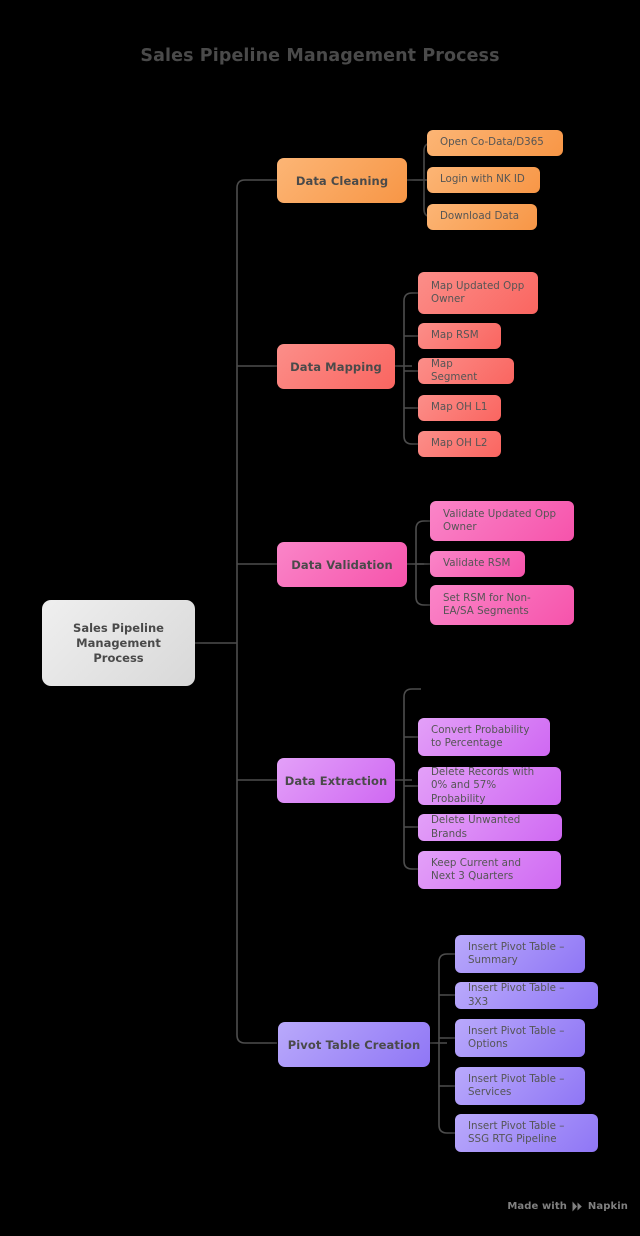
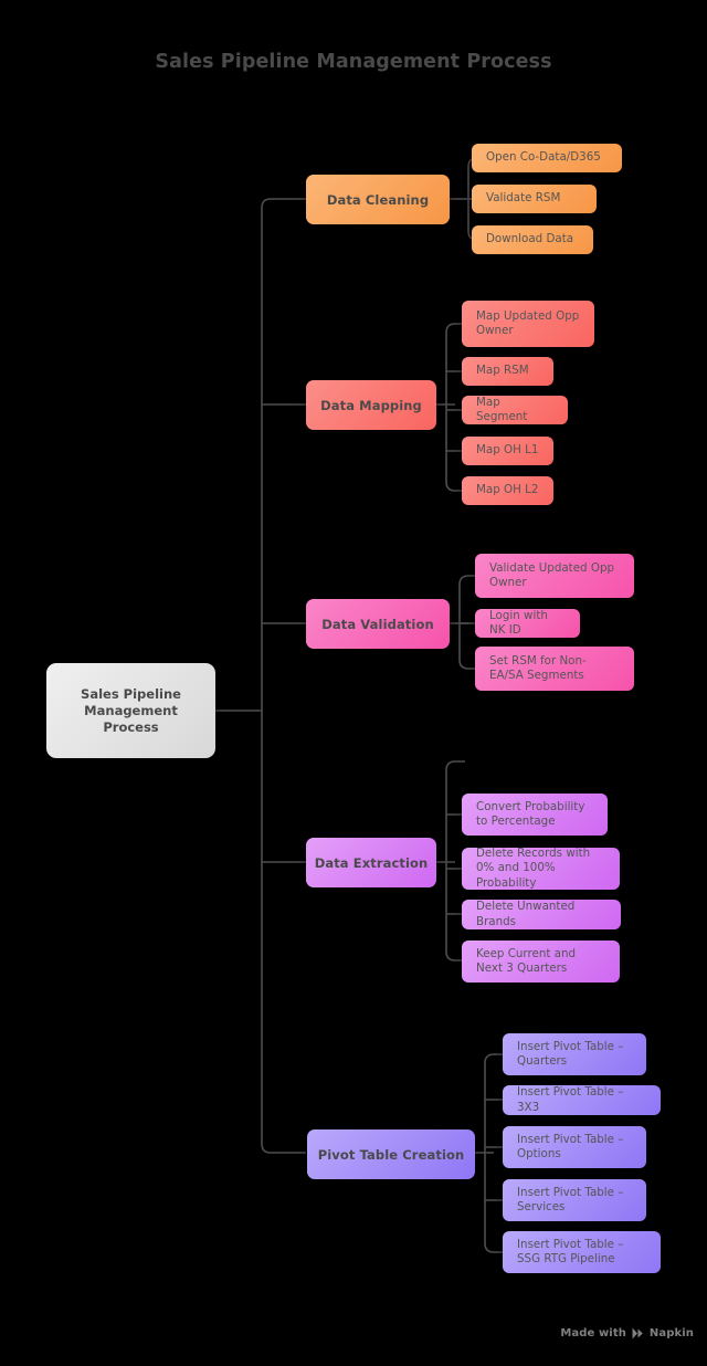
  Sales Pipeline Management Process
  Sales Pipeline Management Process
  Data Cleaning
  Open Co-Data/D365
- Login with NK ID
+ Validate RSM
  Download Data
  Data Mapping
  Map Updated Opp Owner
  Map RSM
  Map Segment
  Map OH L1
  Map OH L2
  Data Validation
  Validate Updated Opp Owner
- Validate RSM
+ Login with NK ID
  Set RSM for Non-EA/SA Segments
  Data Extraction
  Convert Probability to Percentage
- Delete Records with 0% and 57% Probability
+ Delete Records with 0% and 100% Probability
  Delete Unwanted Brands
  Keep Current and Next 3 Quarters
  Pivot Table Creation
- Insert Pivot Table – Summary
+ Insert Pivot Table – Quarters
  Insert Pivot Table – 3X3
  Insert Pivot Table – Options
  Insert Pivot Table – Services
  Insert Pivot Table – SSG RTG Pipeline
  Made with
  Napkin
